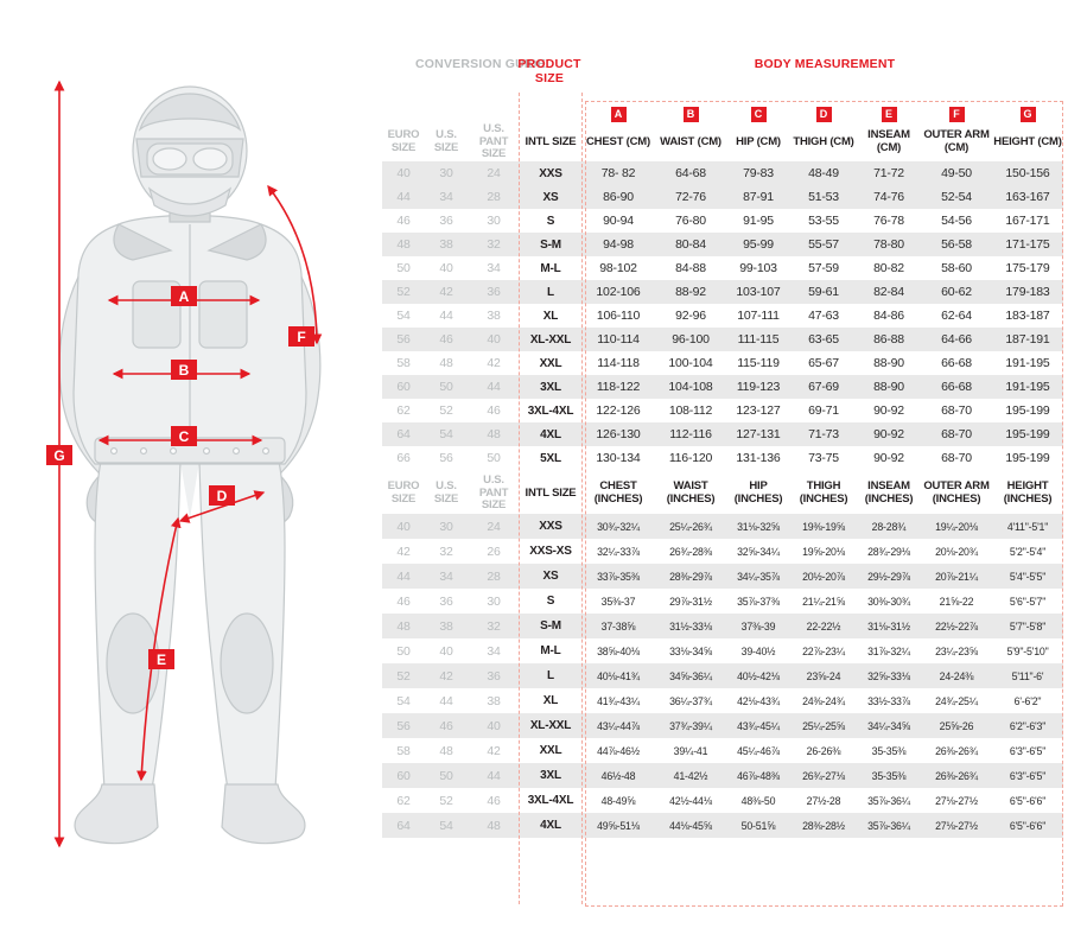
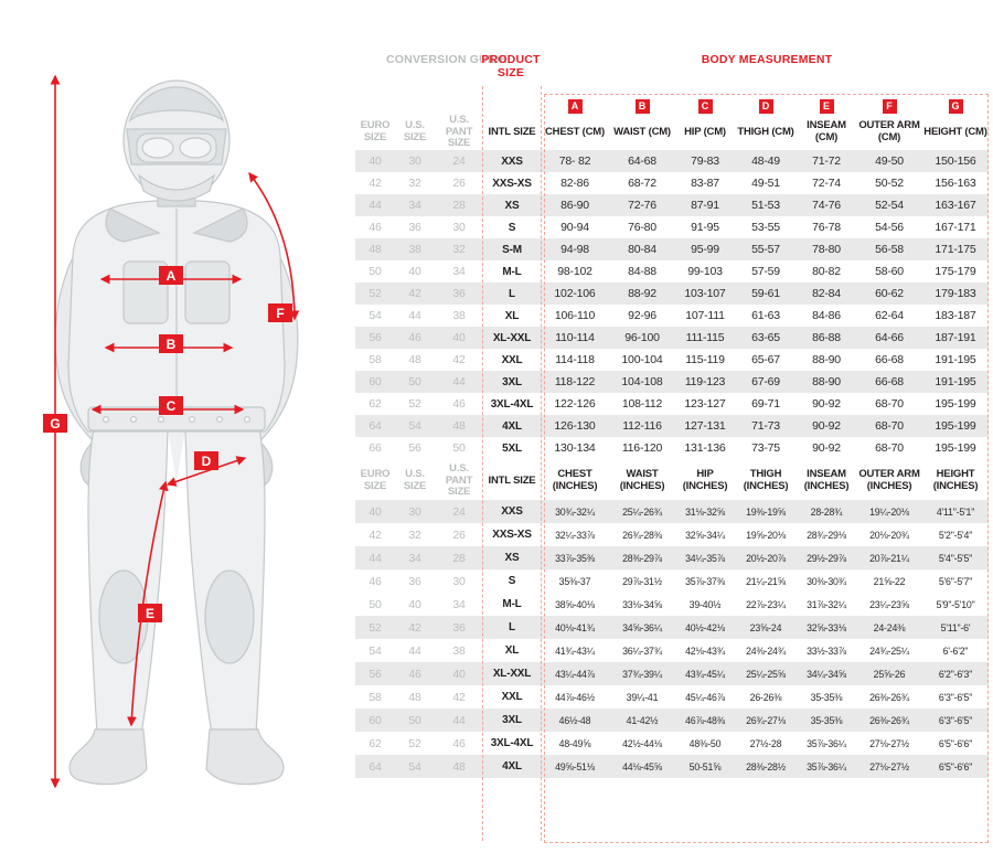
  A
  B
  C
  D
  E
  F
  G
  CONVERSION GUIDE
  PRODUCT SIZE
  BODY MEASUREMENT
  				A	B	C	D	E	F	G
  EURO SIZE	U.S. SIZE	U.S. PANT SIZE	INTL SIZE	CHEST (CM)	WAIST (CM)	HIP (CM)	THIGH (CM)	INSEAM (CM)	OUTER ARM (CM)	HEIGHT (CM)
  40	30	24	XXS	78- 82	64-68	79-83	48-49	71-72	49-50	150-156
+ 42	32	26	XXS-XS	82-86	68-72	83-87	49-51	72-74	50-52	156-163
  44	34	28	XS	86-90	72-76	87-91	51-53	74-76	52-54	163-167
  46	36	30	S	90-94	76-80	91-95	53-55	76-78	54-56	167-171
  48	38	32	S-M	94-98	80-84	95-99	55-57	78-80	56-58	171-175
  50	40	34	M-L	98-102	84-88	99-103	57-59	80-82	58-60	175-179
  52	42	36	L	102-106	88-92	103-107	59-61	82-84	60-62	179-183
- 54	44	38	XL	106-110	92-96	107-111	47-63	84-86	62-64	183-187
+ 54	44	38	XL	106-110	92-96	107-111	61-63	84-86	62-64	183-187
  56	46	40	XL-XXL	110-114	96-100	111-115	63-65	86-88	64-66	187-191
  58	48	42	XXL	114-118	100-104	115-119	65-67	88-90	66-68	191-195
  60	50	44	3XL	118-122	104-108	119-123	67-69	88-90	66-68	191-195
  62	52	46	3XL-4XL	122-126	108-112	123-127	69-71	90-92	68-70	195-199
  64	54	48	4XL	126-130	112-116	127-131	71-73	90-92	68-70	195-199
  66	56	50	5XL	130-134	116-120	131-136	73-75	90-92	68-70	195-199
  EURO SIZE	U.S. SIZE	U.S. PANT SIZE	INTL SIZE	CHEST (INCHES)	WAIST (INCHES)	HIP (INCHES)	THIGH (INCHES)	INSEAM (INCHES)	OUTER ARM (INCHES)	HEIGHT (INCHES)
  40	30	24	XXS	30¾-32¼	25¼-26¾	31⅛-32⅝	19⅜-19⅝	28-28¾	19¼-20⅛	4'11"-5'1"
  42	32	26	XXS-XS	32¼-33⅞	26¾-28⅜	32⅝-34¼	19⅝-20⅛	28¾-29⅛	20⅛-20¾	5'2"-5'4"
  44	34	28	XS	33⅞-35⅜	28⅜-29⅞	34¼-35⅞	20½-20⅞	29½-29⅞	20⅞-21¼	5'4"-5'5"
  46	36	30	S	35⅜-37	29⅞-31½	35⅞-37⅜	21¼-21⅝	30⅜-30¾	21⅝-22	5'6"-5'7"
- 48	38	32	S-M	37-38⅝	31½-33⅛	37⅜-39	22-22½	31⅛-31½	22½-22⅞	5'7"-5'8"
  50	40	34	M-L	38⅝-40⅛	33⅛-34⅝	39-40½	22⅞-23¼	31⅞-32¼	23¼-23⅝	5'9"-5'10"
  52	42	36	L	40⅛-41¾	34⅝-36¼	40½-42⅛	23⅝-24	32⅝-33⅛	24-24⅜	5'11"-6'
  54	44	38	XL	41¾-43¼	36¼-37¾	42⅛-43¾	24⅜-24¾	33½-33⅞	24¾-25¼	6'-6'2"
  56	46	40	XL-XXL	43¼-44⅞	37¾-39¼	43¾-45¼	25¼-25⅝	34¼-34⅝	25⅝-26	6'2"-6'3"
  58	48	42	XXL	44⅞-46½	39¼-41	45¼-46⅞	26-26⅜	35-35⅜	26⅜-26¾	6'3"-6'5"
  60	50	44	3XL	46½-48	41-42½	46⅞-48⅜	26¾-27⅛	35-35⅜	26⅜-26¾	6'3"-6'5"
  62	52	46	3XL-4XL	48-49⅝	42½-44⅛	48⅜-50	27½-28	35⅞-36¼	27⅛-27½	6'5"-6'6"
  64	54	48	4XL	49⅝-51⅛	44⅛-45⅝	50-51⅝	28⅜-28½	35⅞-36¼	27⅛-27½	6'5"-6'6"
